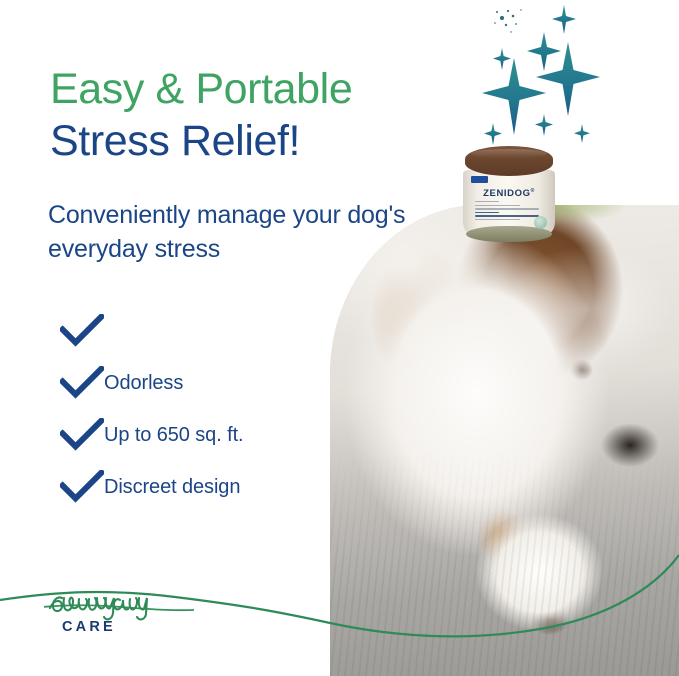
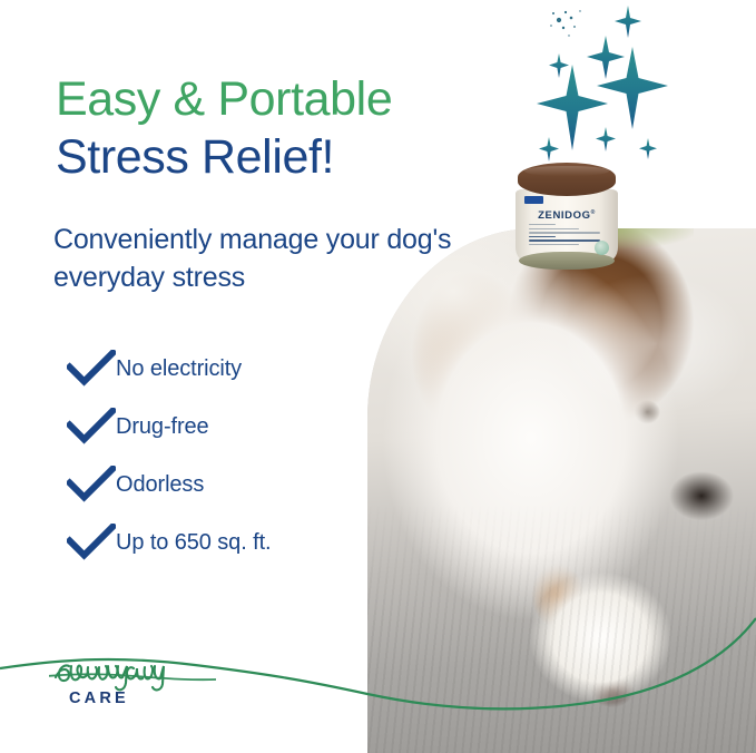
  ZENIDOG
  Easy & Portable
  Stress Relief!
  Conveniently manage you everyday stress
+ No electricity
+ Drug-free
  Odorless
  Up to 650 sq. ft.
- Discreet design
  CARE
